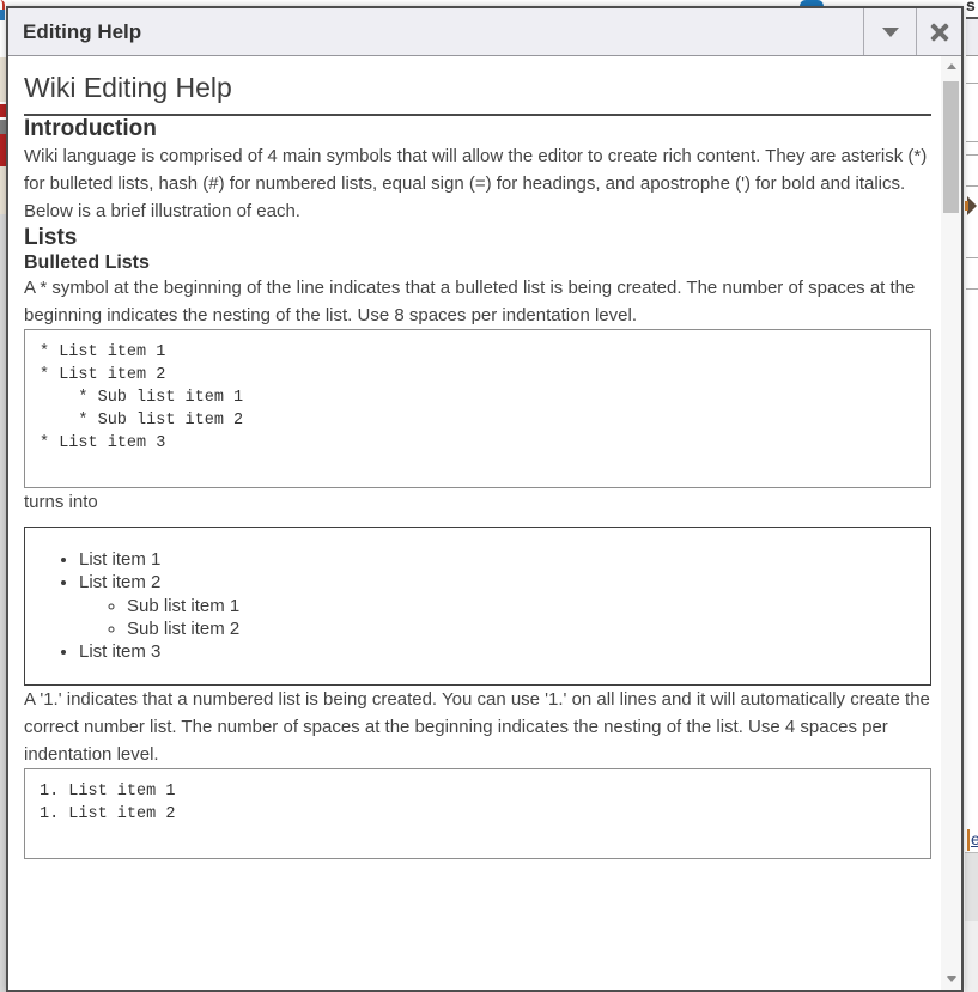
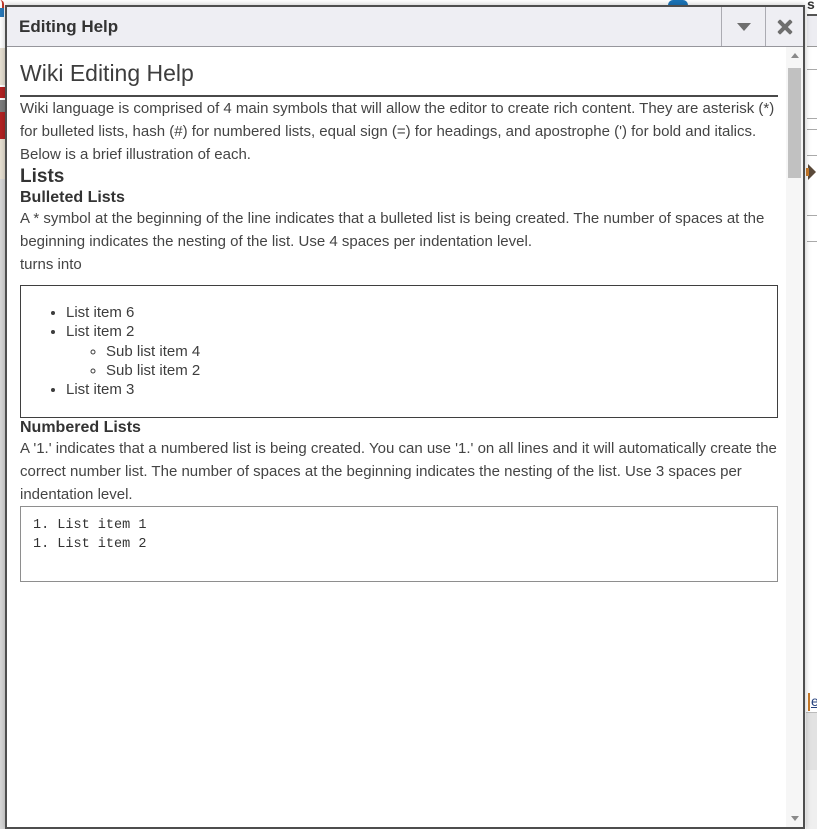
  s
  e
  Editing Help
  Wiki Editing Help
- Introduction
  Wiki language is comprised of 4 main symbols that will allow the editor to create rich content. They are asterisk (*) for bulleted lists, hash (#) for numbered lists, equal sign (=) for headings, and apostrophe (') for bold and italics. Below is a brief illustration of each.
  Lists
  Bulleted Lists
- A * symbol at the beginning of the line indicates that a bulleted list is being created. The number of spaces at the beginning indicates the nesting of the list. Use 8 spaces per indentation level.
+ A * symbol at the beginning of the line indicates that a bulleted list is being created. The number of spaces at the beginning indicates the nesting of the list. Use 4 spaces per indentation level.
- * List item 1
- * List item 2
- * Sub list item 1
- * Sub list item 2
- * List item 3
  turns into
- List item 1
+ List item 6
  List item 2
- Sub list item 1
+ Sub list item 4
  Sub list item 2
  List item 3
+ Numbered Lists
- A '1.' indicates that a numbered list is being created. You can use '1.' on all lines and it will automatically create the correct number list. The number of spaces at the beginning indicates the nesting of the list. Use 4 spaces per indentation level.
+ A '1.' indicates that a numbered list is being created. You can use '1.' on all lines and it will automatically create the correct number list. The number of spaces at the beginning indicates the nesting of the list. Use 3 spaces per indentation level.
  1. List item 1
  1. List item 2
